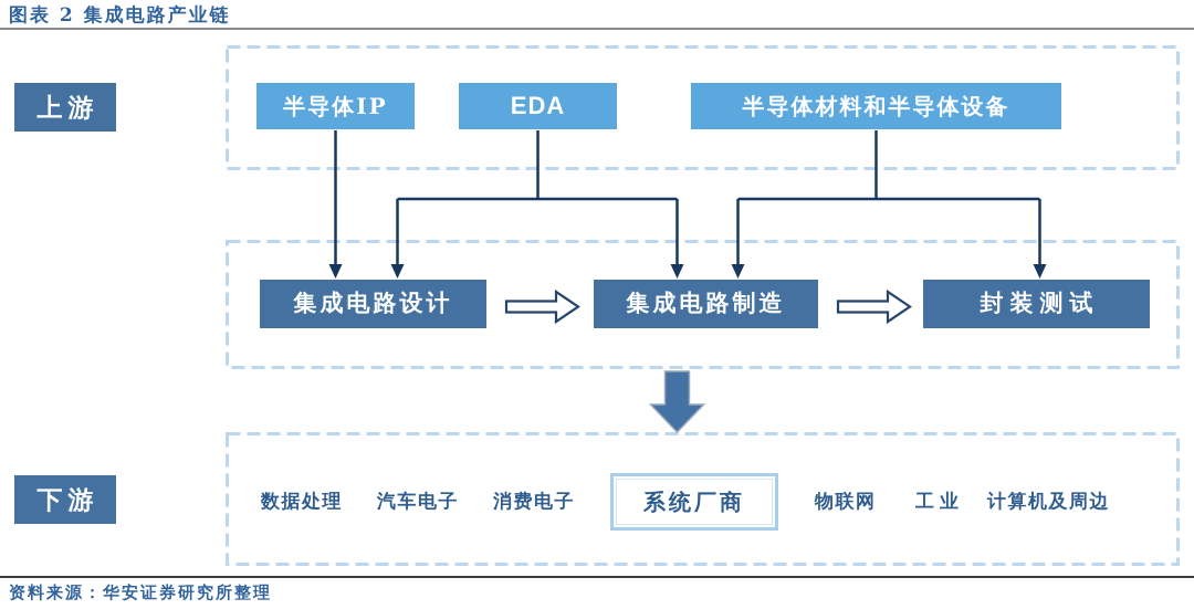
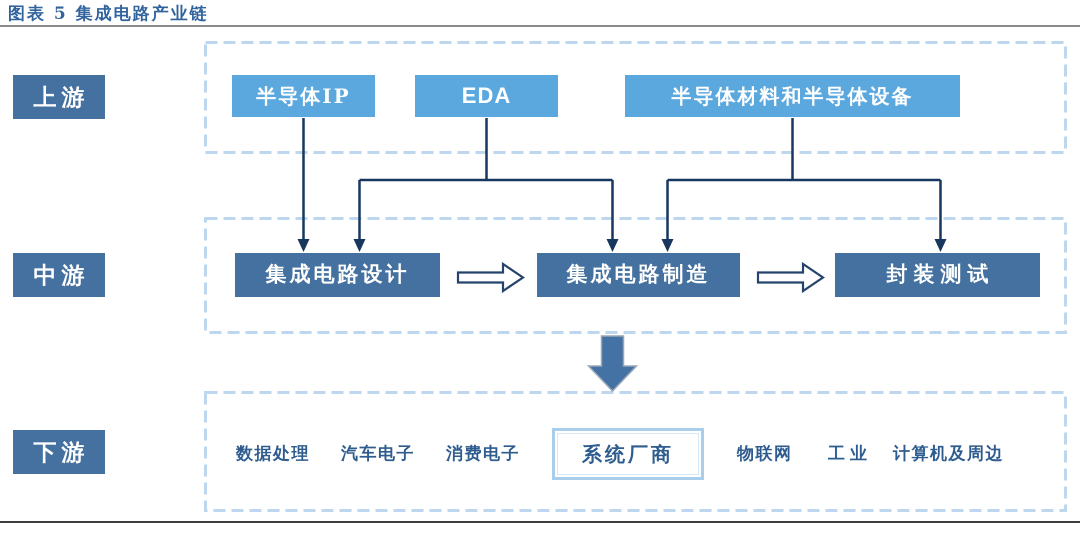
- 图表 2 集成电路产业链
+ 图表 5 集成电路产业链
  上游
+ 中游
  下游
  半导体IP
  EDA
  半导体材料和半导体设备
  集成电路设计
  集成电路制造
  封装测试
  数据处理
  汽车电子
  消费电子
  系统厂商
  物联网
  工业
  计算机及周边
- 资料来源：华安证券研究所整理
